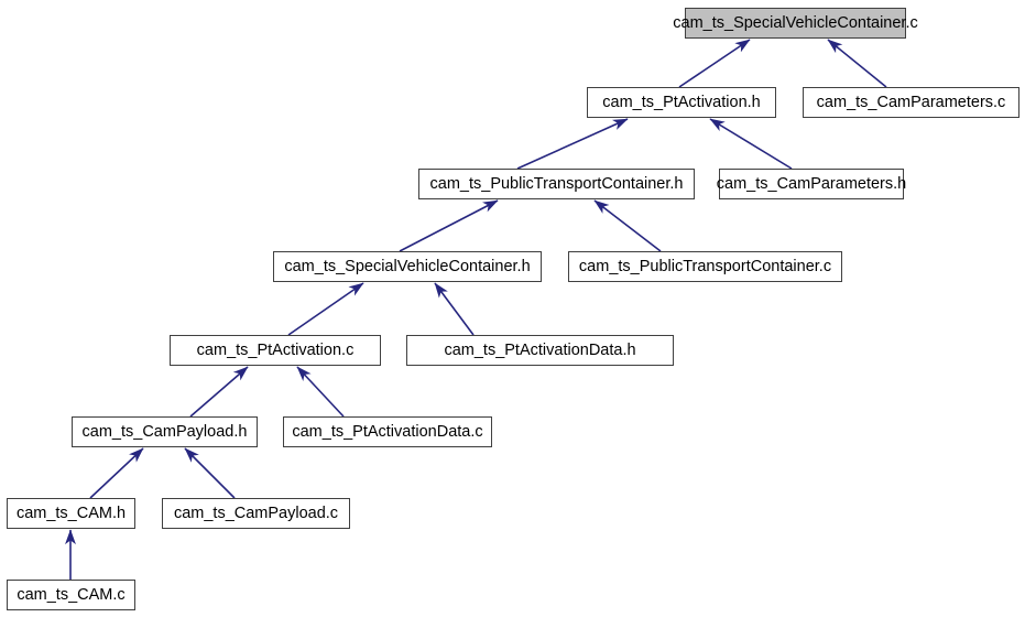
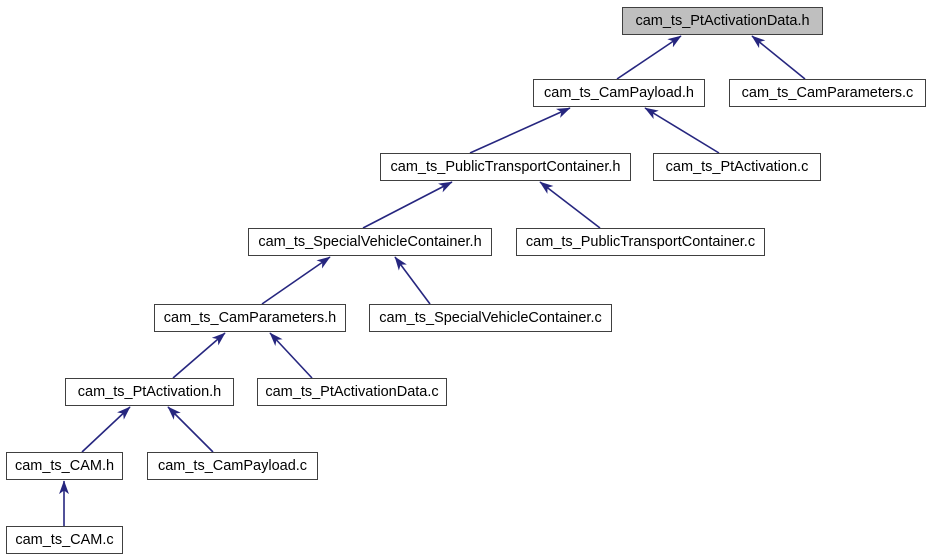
- cam_ts_SpecialVehicleContainer.c
+ cam_ts_PtActivationData.h
- cam_ts_PtActivation.h
+ cam_ts_CamPayload.h
  cam_ts_CamParameters.c
  cam_ts_PublicTransportContainer.h
- cam_ts_CamParameters.h
+ cam_ts_PtActivation.c
  cam_ts_SpecialVehicleContainer.h
  cam_ts_PublicTransportContainer.c
- cam_ts_PtActivation.c
+ cam_ts_CamParameters.h
- cam_ts_PtActivationData.h
+ cam_ts_SpecialVehicleContainer.c
- cam_ts_CamPayload.h
+ cam_ts_PtActivation.h
  cam_ts_PtActivationData.c
  cam_ts_CAM.h
  cam_ts_CamPayload.c
  cam_ts_CAM.c
